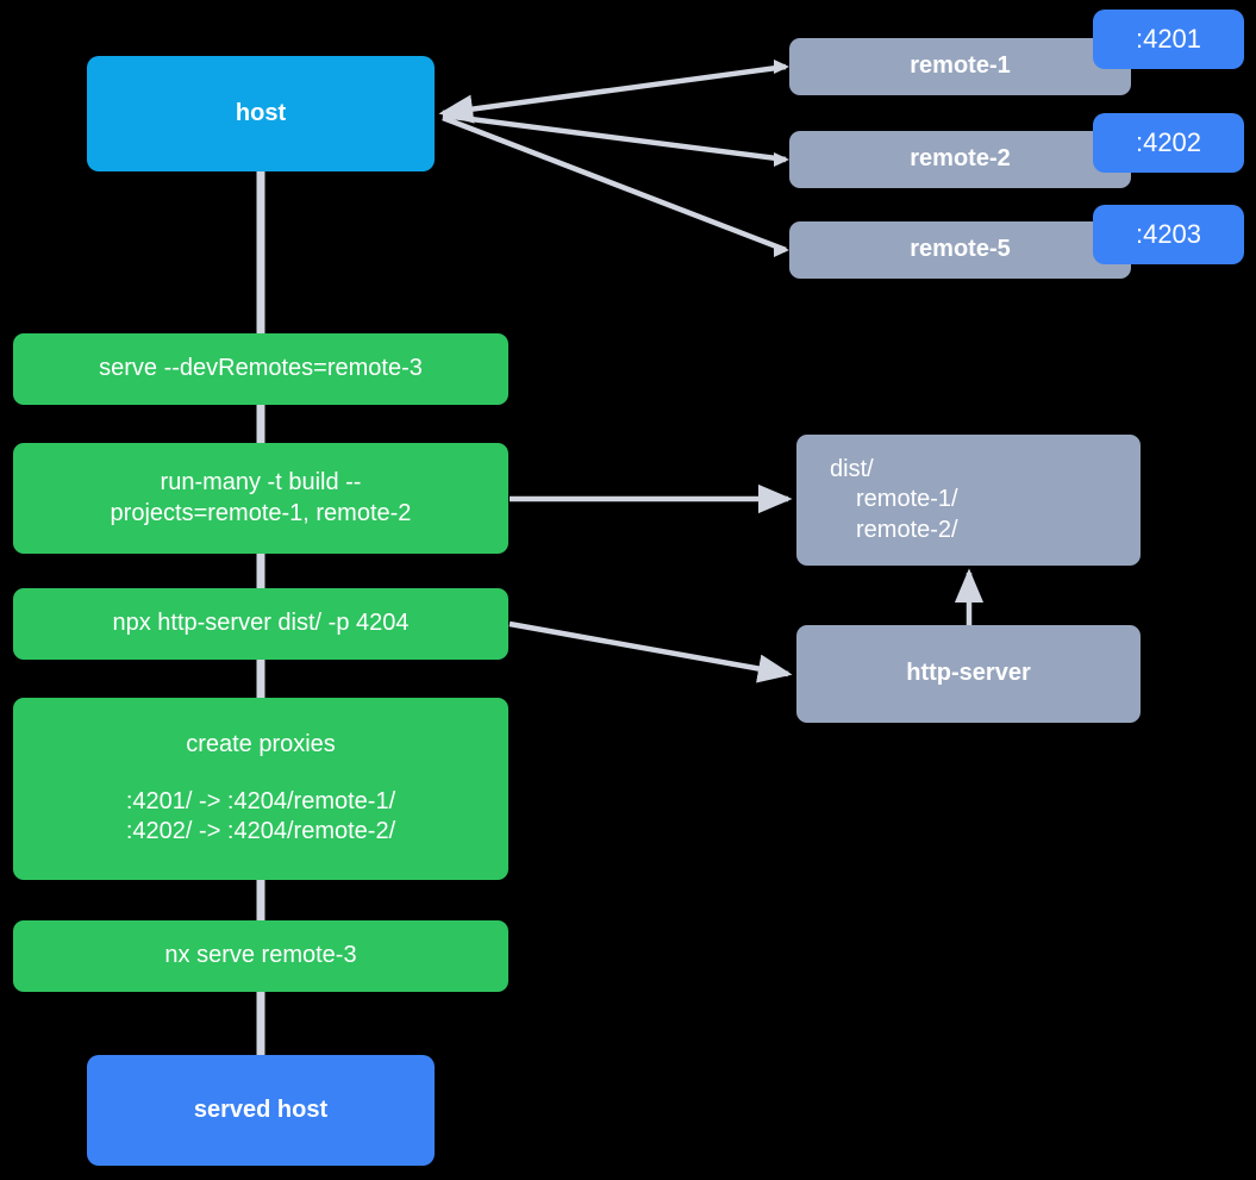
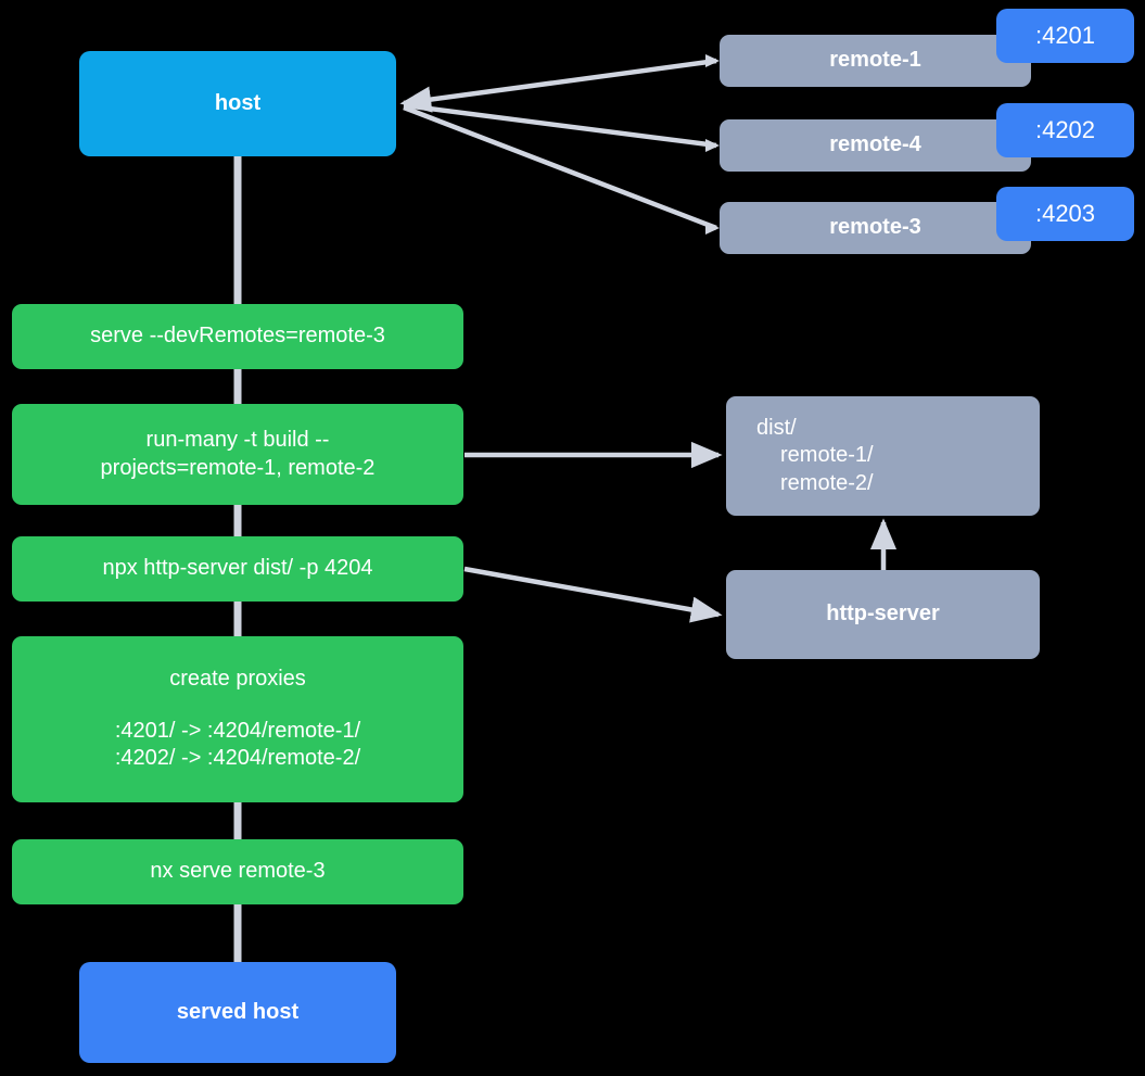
  host
  remote-1
  :4201
- remote-2
+ remote-4
  :4202
- remote-5
+ remote-3
  :4203
  serve --devRemotes=remote-3
  run-many -t build --
  projects=remote-1, remote-2
  npx http-server dist/ -p 4204
  create proxies
  :4201/ -> :4204/remote-1/
  :4202/ -> :4204/remote-2/
  nx serve remote-3
  served host
  dist/
  remote-1/
  remote-2/
  http-server
